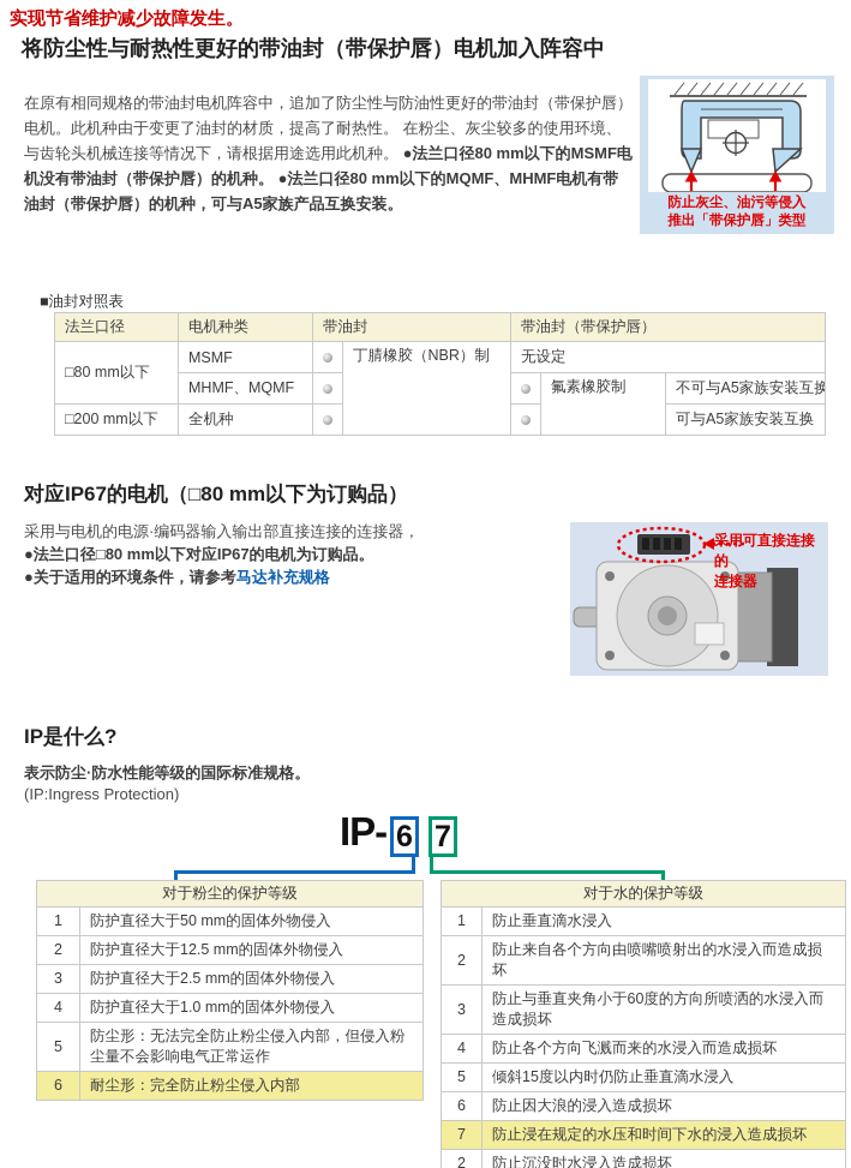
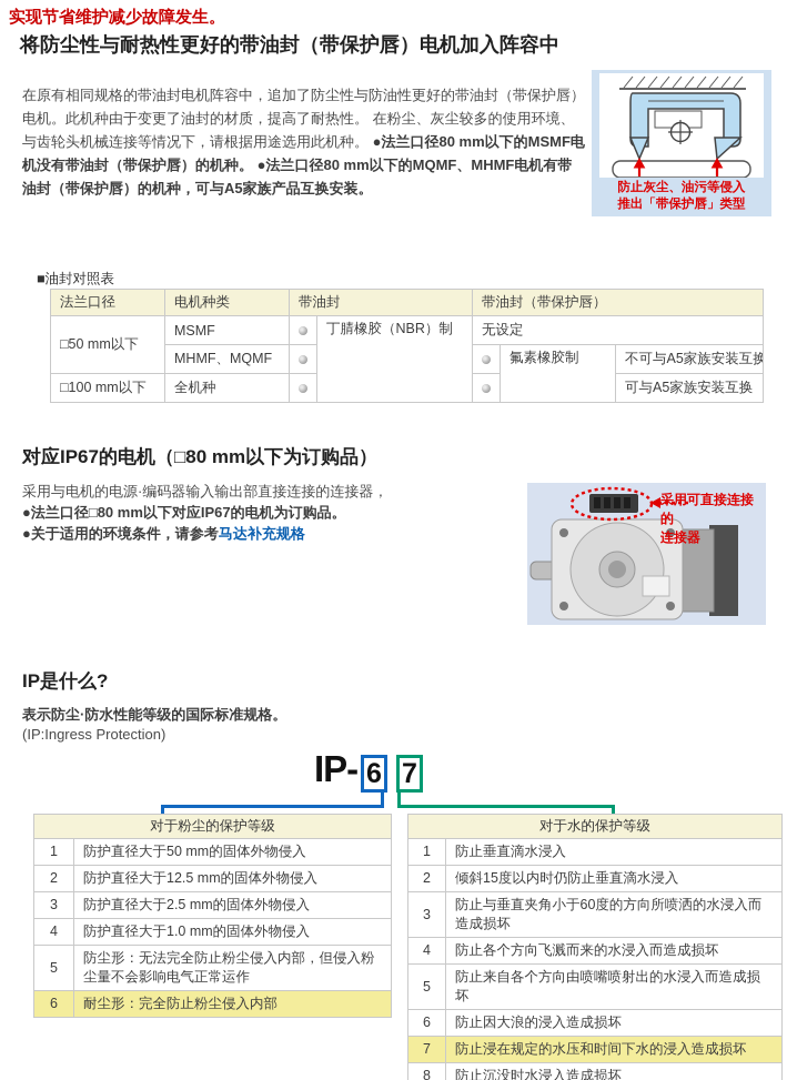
  实现节省维护减少故障发生。
  将防尘性与耐热性更好的带油封（带保护唇）电机加入阵容中
  在原有相同规格的带油封电机阵容中，追加了防尘性与防油性更好的带油封（带保护唇）电机。此机种由于变更了油封的材质，提高了耐热性。 在粉尘、灰尘较多的使用环境、与齿轮头机械连接等情况下，请根据用途选用此机种。 ●法兰口径80 mm以下的MSMF电机没有带油封（带保护唇）的机种。 ●法兰口径80 mm以下的MQMF、MHMF电机有带油封（带保护唇）的机种，可与A5家族产品互换安装。
  防止灰尘、油污等侵入
  推出「带保护唇」类型
  ■油封对照表
  法兰口径	电机种类	带油封	带油封（带保护唇）
- □80 mm以下	MSMF		丁腈橡胶（NBR）制	无设定
+ □50 mm以下	MSMF		丁腈橡胶（NBR）制	无设定
  MHMF、MQMF			氟素橡胶制	不可与A5家族安装互换
- □200 mm以下	全机种			可与A5家族安装互换
+ □100 mm以下	全机种			可与A5家族安装互换
  对应IP67的电机（□80 mm以下为订购品）
  采用与电机的电源·编码器输入输出部直接连接的连接器，
  ●法兰口径□80 mm以下对应IP67的电机为订购品。
  ●关于适用的环境条件，请参考马达补充规格
  采用可直接连接的
  连接器
  IP是什么?
  表示防尘·防水性能等级的国际标准规格。
  (IP:Ingress Protection)
  IP-
  6
  7
  对于粉尘的保护等级
  1	防护直径大于50 mm的固体外物侵入
  2	防护直径大于12.5 mm的固体外物侵入
  3	防护直径大于2.5 mm的固体外物侵入
  4	防护直径大于1.0 mm的固体外物侵入
  5	防尘形：无法完全防止粉尘侵入内部，但侵入粉尘量不会影响电气正常运作
  6	耐尘形：完全防止粉尘侵入内部
  对于水的保护等级
  1	防止垂直滴水浸入
- 2	防止来自各个方向由喷嘴喷射出的水浸入而造成损坏
+ 2	倾斜15度以内时仍防止垂直滴水浸入
  3	防止与垂直夹角小于60度的方向所喷洒的水浸入而造成损坏
  4	防止各个方向飞溅而来的水浸入而造成损坏
- 5	倾斜15度以内时仍防止垂直滴水浸入
+ 5	防止来自各个方向由喷嘴喷射出的水浸入而造成损坏
  6	防止因大浪的浸入造成损坏
  7	防止浸在规定的水压和时间下水的浸入造成损坏
- 2	防止沉没时水浸入造成损坏
+ 8	防止沉没时水浸入造成损坏
